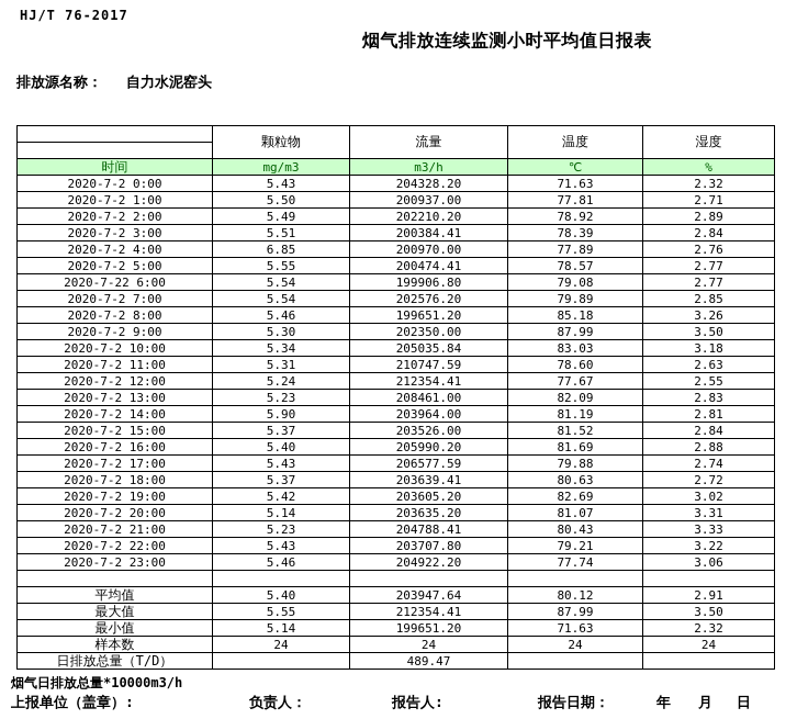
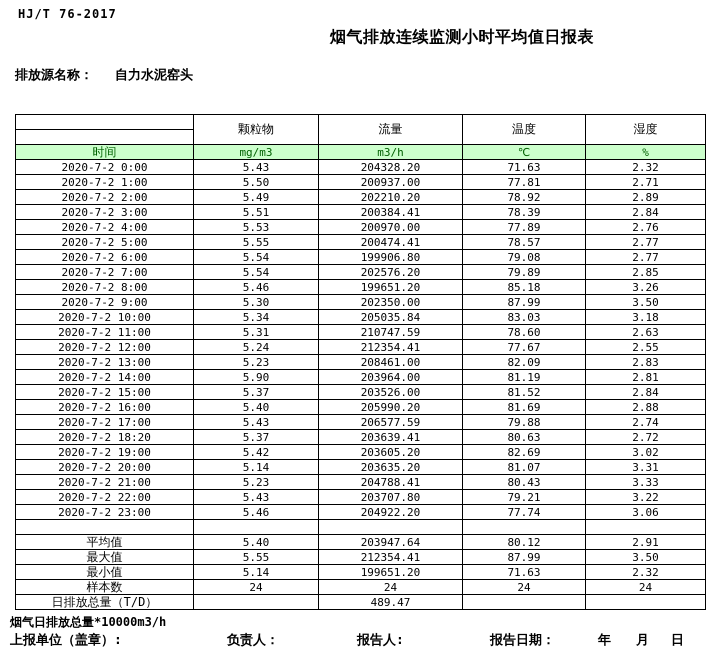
  HJ/T 76-2017
  烟气排放连续监测小时平均值日报表
  排放源名称： 自力水泥窑头
  	颗粒物	流量	温度	湿度
  时间	mg/m3	m3/h	℃	%
  2020-7-2 0:00	5.43	204328.20	71.63	2.32
  2020-7-2 1:00	5.50	200937.00	77.81	2.71
  2020-7-2 2:00	5.49	202210.20	78.92	2.89
  2020-7-2 3:00	5.51	200384.41	78.39	2.84
- 2020-7-2 4:00	6.85	200970.00	77.89	2.76
+ 2020-7-2 4:00	5.53	200970.00	77.89	2.76
  2020-7-2 5:00	5.55	200474.41	78.57	2.77
- 2020-7-22 6:00	5.54	199906.80	79.08	2.77
+ 2020-7-2 6:00	5.54	199906.80	79.08	2.77
  2020-7-2 7:00	5.54	202576.20	79.89	2.85
  2020-7-2 8:00	5.46	199651.20	85.18	3.26
  2020-7-2 9:00	5.30	202350.00	87.99	3.50
  2020-7-2 10:00	5.34	205035.84	83.03	3.18
  2020-7-2 11:00	5.31	210747.59	78.60	2.63
  2020-7-2 12:00	5.24	212354.41	77.67	2.55
  2020-7-2 13:00	5.23	208461.00	82.09	2.83
  2020-7-2 14:00	5.90	203964.00	81.19	2.81
  2020-7-2 15:00	5.37	203526.00	81.52	2.84
  2020-7-2 16:00	5.40	205990.20	81.69	2.88
  2020-7-2 17:00	5.43	206577.59	79.88	2.74
- 2020-7-2 18:00	5.37	203639.41	80.63	2.72
+ 2020-7-2 18:20	5.37	203639.41	80.63	2.72
  2020-7-2 19:00	5.42	203605.20	82.69	3.02
  2020-7-2 20:00	5.14	203635.20	81.07	3.31
  2020-7-2 21:00	5.23	204788.41	80.43	3.33
  2020-7-2 22:00	5.43	203707.80	79.21	3.22
  2020-7-2 23:00	5.46	204922.20	77.74	3.06
  平均值	5.40	203947.64	80.12	2.91
  最大值	5.55	212354.41	87.99	3.50
  最小值	5.14	199651.20	71.63	2.32
  样本数	24	24	24	24
  日排放总量（T/D）		489.47
  烟气日排放总量*10000m3/h
  上报单位（盖章）:
  负责人：
  报告人:
  报告日期：
  年
  月
  日
